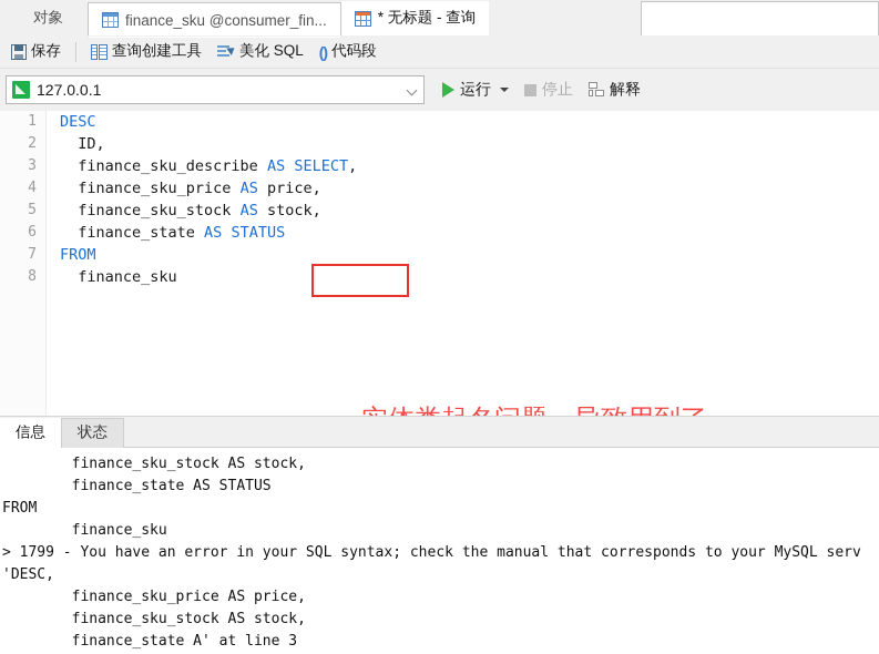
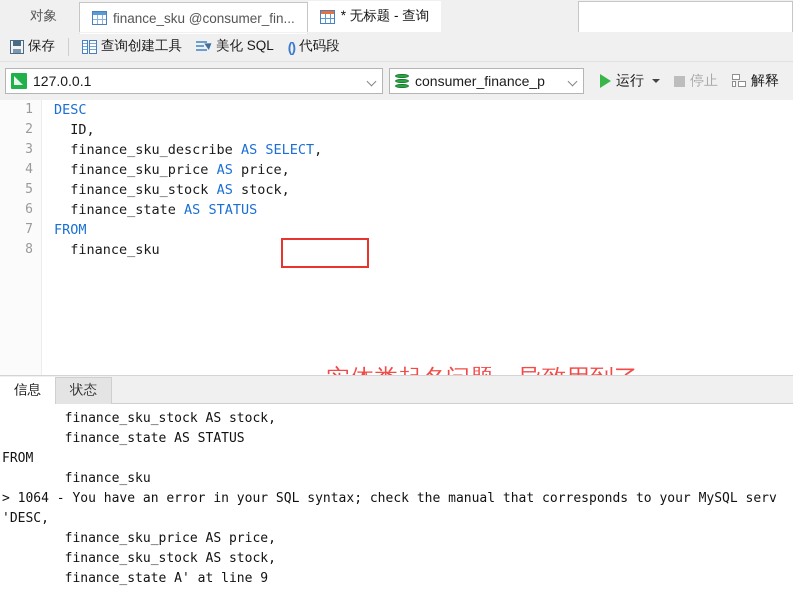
  对象
  finance_sku @consumer_fin...
  * 无标题 - 查询
  保存
  查询创建工具
  美化 SQL
  ()
  代码段
  127.0.0.1
+ consumer_finance_p
  运行
  停止
  解释
  1
  2
  3
  4
  5
  6
  7
  8
  DESC
  ID,
  finance_sku_describe AS SELECT,
  finance_sku_price AS price,
  finance_sku_stock AS stock,
  finance_state AS STATUS
  FROM
  finance_sku
  信息
  状态
  finance_sku_stock AS stock,
  finance_state AS STATUS
  FROM
  finance_sku
- > 1799 - You have an error in your SQL syntax; check the manual that corresponds to your MySQL serv
+ > 1064 - You have an error in your SQL syntax; check the manual that corresponds to your MySQL serv
  'DESC,
  finance_sku_price AS price,
  finance_sku_stock AS stock,
- finance_state A' at line 3
+ finance_state A' at line 9
